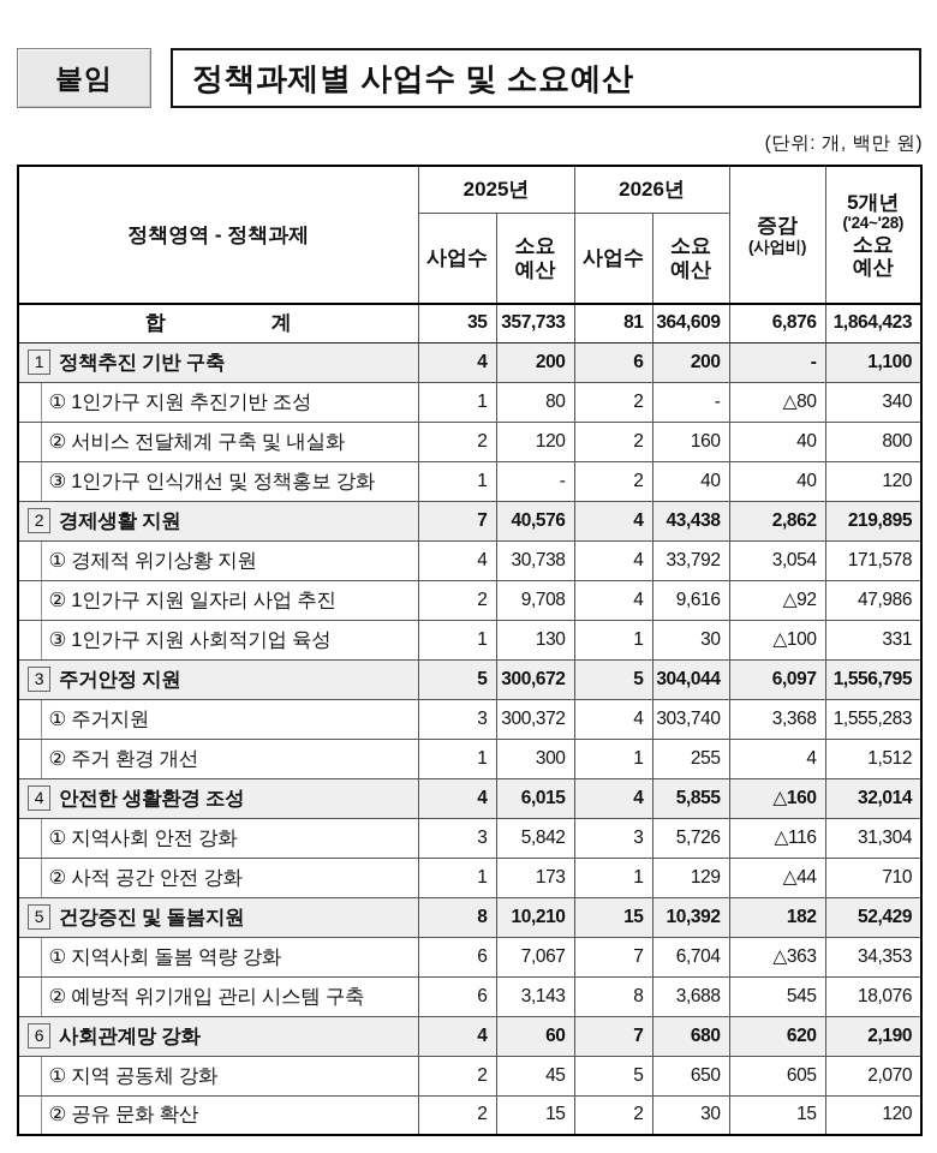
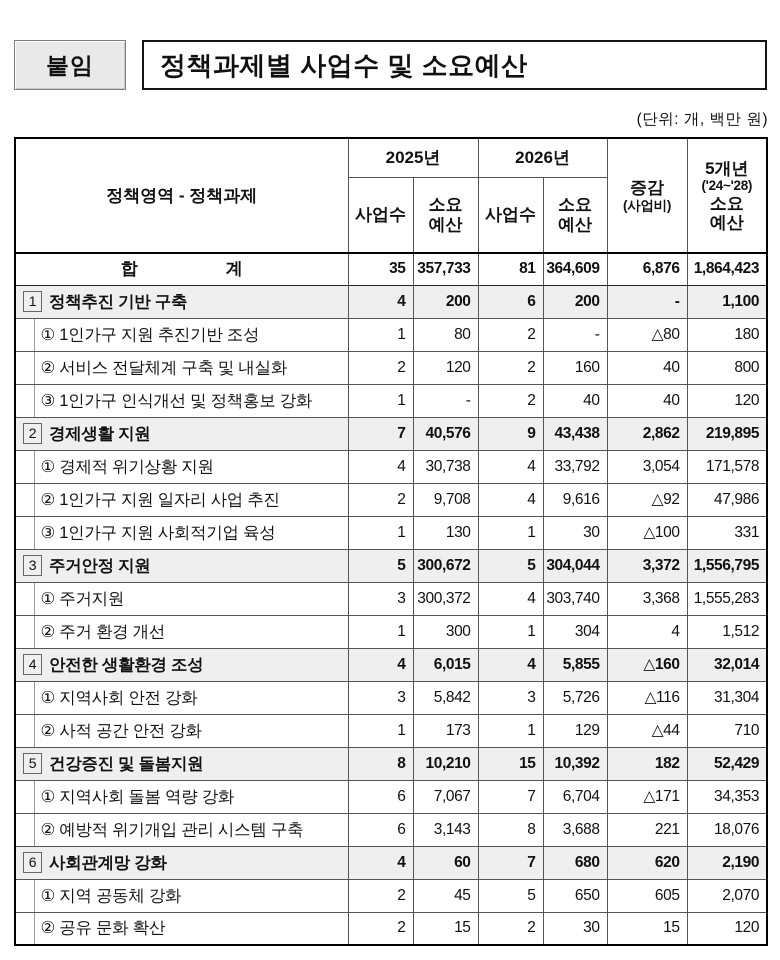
  붙임
  정책과제별 사업수 및 소요예산
  (단위: 개, 백만 원)
  정책영역 - 정책과제	2025년	2026년	증감 (사업비)	5개년 ('24~'28) 소요 예산
  사업수	소요 예산	사업수	소요 예산
  합 계	35	357,733	81	364,609	6,876	1,864,423
  1 정책추진 기반 구축	4	200	6	200	-	1,100
- 	① 1인가구 지원 추진기반 조성	1	80	2	-	△80	340
+ 	① 1인가구 지원 추진기반 조성	1	80	2	-	△80	180
  	② 서비스 전달체계 구축 및 내실화	2	120	2	160	40	800
  	③ 1인가구 인식개선 및 정책홍보 강화	1	-	2	40	40	120
- 2 경제생활 지원	7	40,576	4	43,438	2,862	219,895
+ 2 경제생활 지원	7	40,576	9	43,438	2,862	219,895
  	① 경제적 위기상황 지원	4	30,738	4	33,792	3,054	171,578
  	② 1인가구 지원 일자리 사업 추진	2	9,708	4	9,616	△92	47,986
  	③ 1인가구 지원 사회적기업 육성	1	130	1	30	△100	331
- 3 주거안정 지원	5	300,672	5	304,044	6,097	1,556,795
+ 3 주거안정 지원	5	300,672	5	304,044	3,372	1,556,795
  	① 주거지원	3	300,372	4	303,740	3,368	1,555,283
- 	② 주거 환경 개선	1	300	1	255	4	1,512
+ 	② 주거 환경 개선	1	300	1	304	4	1,512
  4 안전한 생활환경 조성	4	6,015	4	5,855	△160	32,014
  	① 지역사회 안전 강화	3	5,842	3	5,726	△116	31,304
  	② 사적 공간 안전 강화	1	173	1	129	△44	710
  5 건강증진 및 돌봄지원	8	10,210	15	10,392	182	52,429
- 	① 지역사회 돌봄 역량 강화	6	7,067	7	6,704	△363	34,353
+ 	① 지역사회 돌봄 역량 강화	6	7,067	7	6,704	△171	34,353
- 	② 예방적 위기개입 관리 시스템 구축	6	3,143	8	3,688	545	18,076
+ 	② 예방적 위기개입 관리 시스템 구축	6	3,143	8	3,688	221	18,076
  6 사회관계망 강화	4	60	7	680	620	2,190
  	① 지역 공동체 강화	2	45	5	650	605	2,070
  	② 공유 문화 확산	2	15	2	30	15	120
